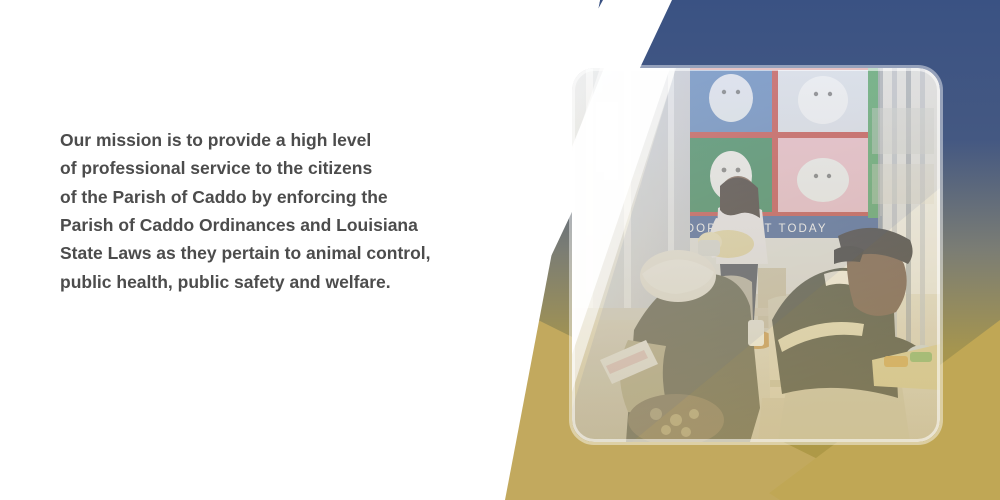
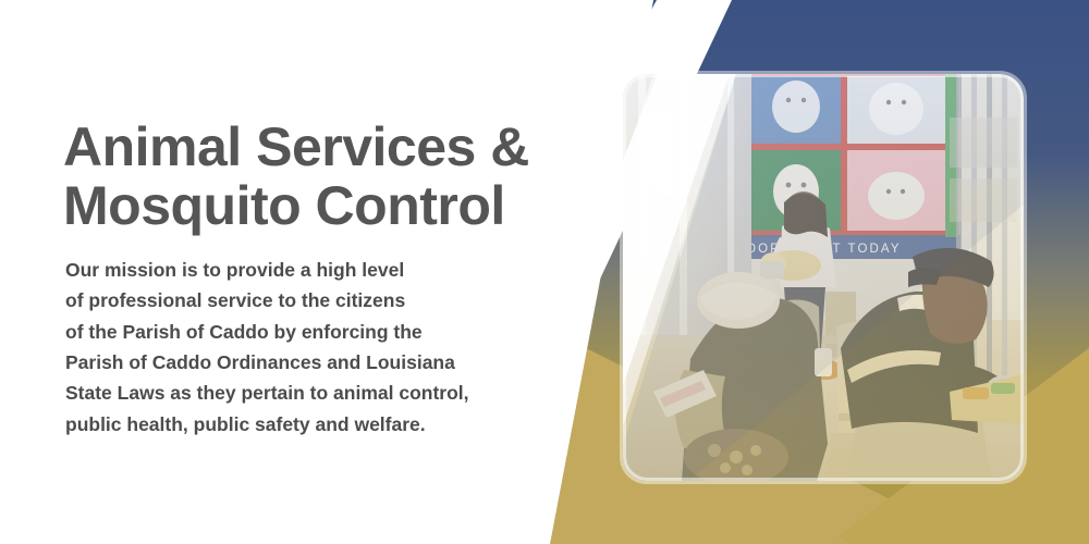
+ Animal Services &
+ Mosquito Control
  Our mission is to provide a high level
  of professional service to the citizens
  of the Parish of Caddo by enforcing the
  Parish of Caddo Ordinances and Louisiana
  State Laws as they pertain to animal control,
  public health, public safety and welfare.
